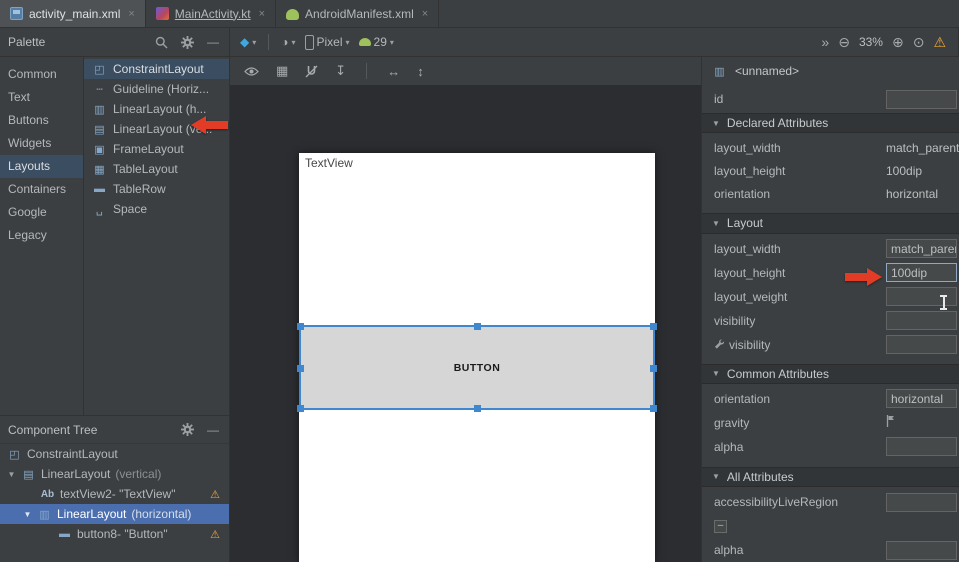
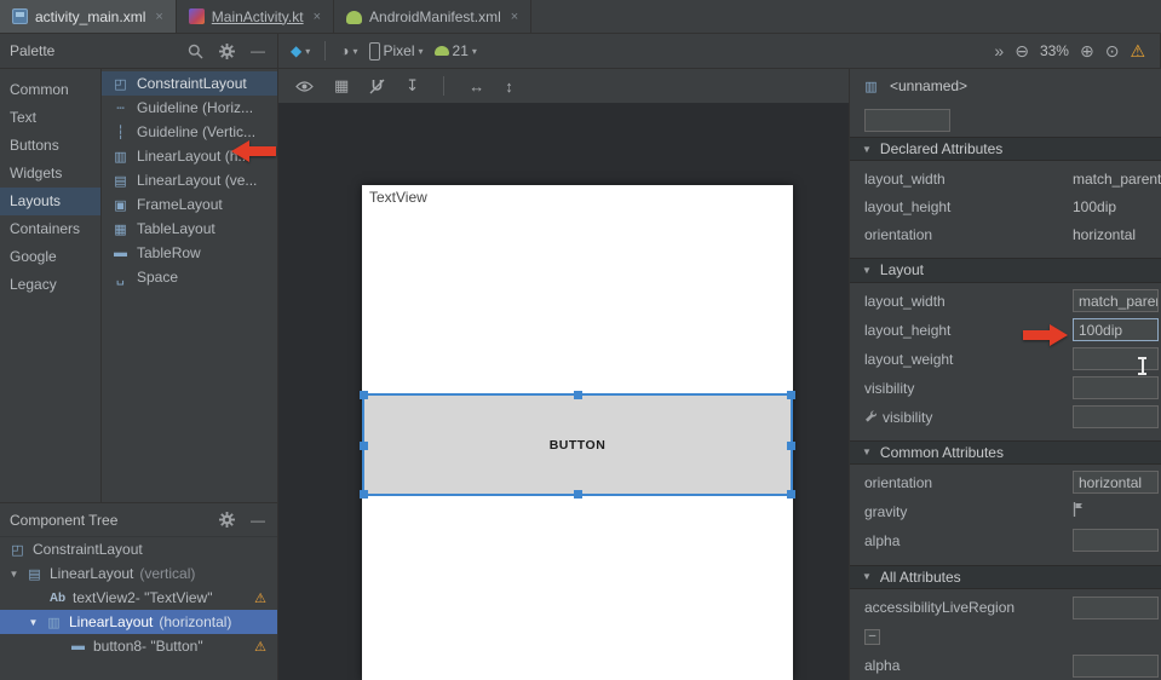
  activity_main.xml
  ×
  MainActivity.kt
  ×
  AndroidManifest.xml
  ×
  Palette
  —
  ◆
  ▾
  ◑
  ▾
  Pixel
  ▾
- 29
+ 21
  ▾
  »
  ⊖
  33%
  ⊕
  ⊙
  ⚠
  Common
  Text
  Buttons
  Widgets
  Layouts
  Containers
  Google
  Legacy
  ◰
  ConstraintLayout
  ┄
  Guideline (Horiz...
+ ┆
+ Guideline (Vertic...
  ▥
  LinearLayout (h...
  ▤
  LinearLayout (ve...
  ▣
  FrameLayout
  ▦
  TableLayout
  ▬
  TableRow
  ␣
  Space
  Component Tree
  —
  ◰
  ConstraintLayout
  ▼
  ▤
  LinearLayout
  (vertical)
  Ab
  textView2- "TextView"
  ⚠
  ▼
  ▥
  LinearLayout
  (horizontal)
  ▬
  button8- "Button"
  ⚠
  ▦
  ↧
  ↔
  ↕
  TextView
  BUTTON
  ▥
  <unnamed>
- id
  ▼
  Declared Attributes
  layout_width
  match_parent
  layout_height
  100dip
  orientation
  horizontal
  ▼
  Layout
  layout_width
  match_pare
  layout_height
  100dip
  layout_weight
  visibility
  visibility
  ▼
  Common Attributes
  orientation
  horizontal
  gravity
  alpha
  ▼
  All Attributes
  accessibilityLiveRegion
  –
  alpha
